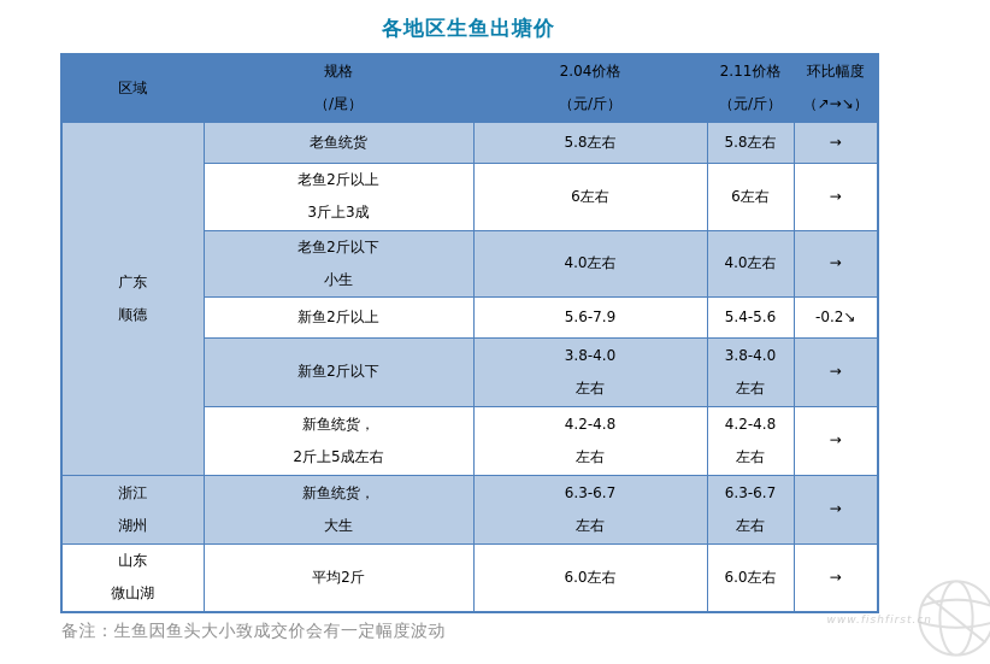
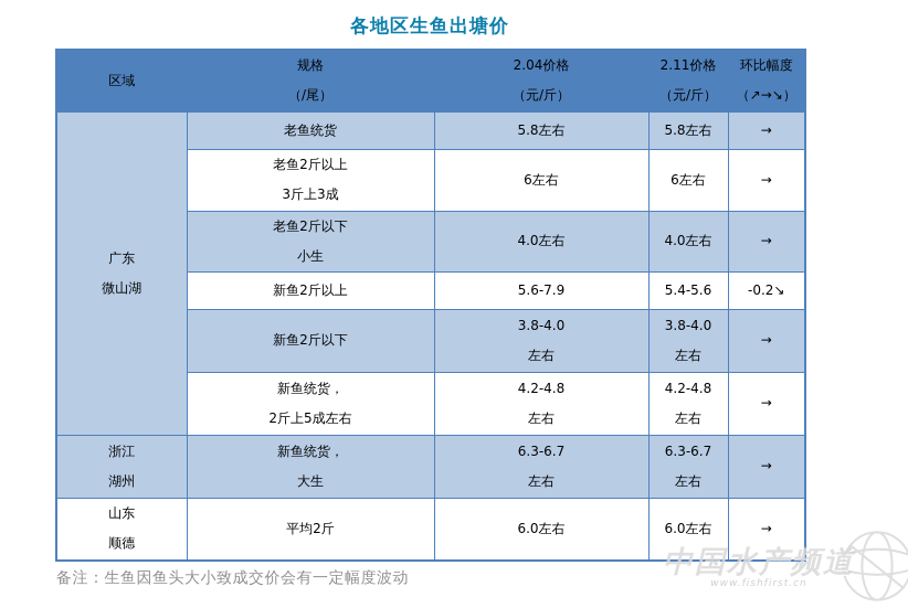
  各地区生鱼出塘价
  区域	规格（/尾）	2.04价格（元/斤）	2.11价格（元/斤）	环比幅度（↗→↘）
- 广东 顺德	老鱼统货	5.8左右	5.8左右	→
+ 广东 微山湖	老鱼统货	5.8左右	5.8左右	→
  老鱼2斤以上3斤上3成	6左右	6左右	→
  老鱼2斤以下小生	4.0左右	4.0左右	→
  新鱼2斤以上	5.6-7.9	5.4-5.6	-0.2↘
  新鱼2斤以下	3.8-4.0左右	3.8-4.0左右	→
  新鱼统货，2斤上5成左右	4.2-4.8左右	4.2-4.8左右	→
  浙江 湖州	新鱼统货，大生	6.3-6.7左右	6.3-6.7左右	→
- 山东 微山湖	平均2斤	6.0左右	6.0左右	→
+ 山东 顺德	平均2斤	6.0左右	6.0左右	→
  备注：生鱼因鱼头大小致成交价会有一定幅度波动
+ 中国水产频道
  www.fishfirst.cn
